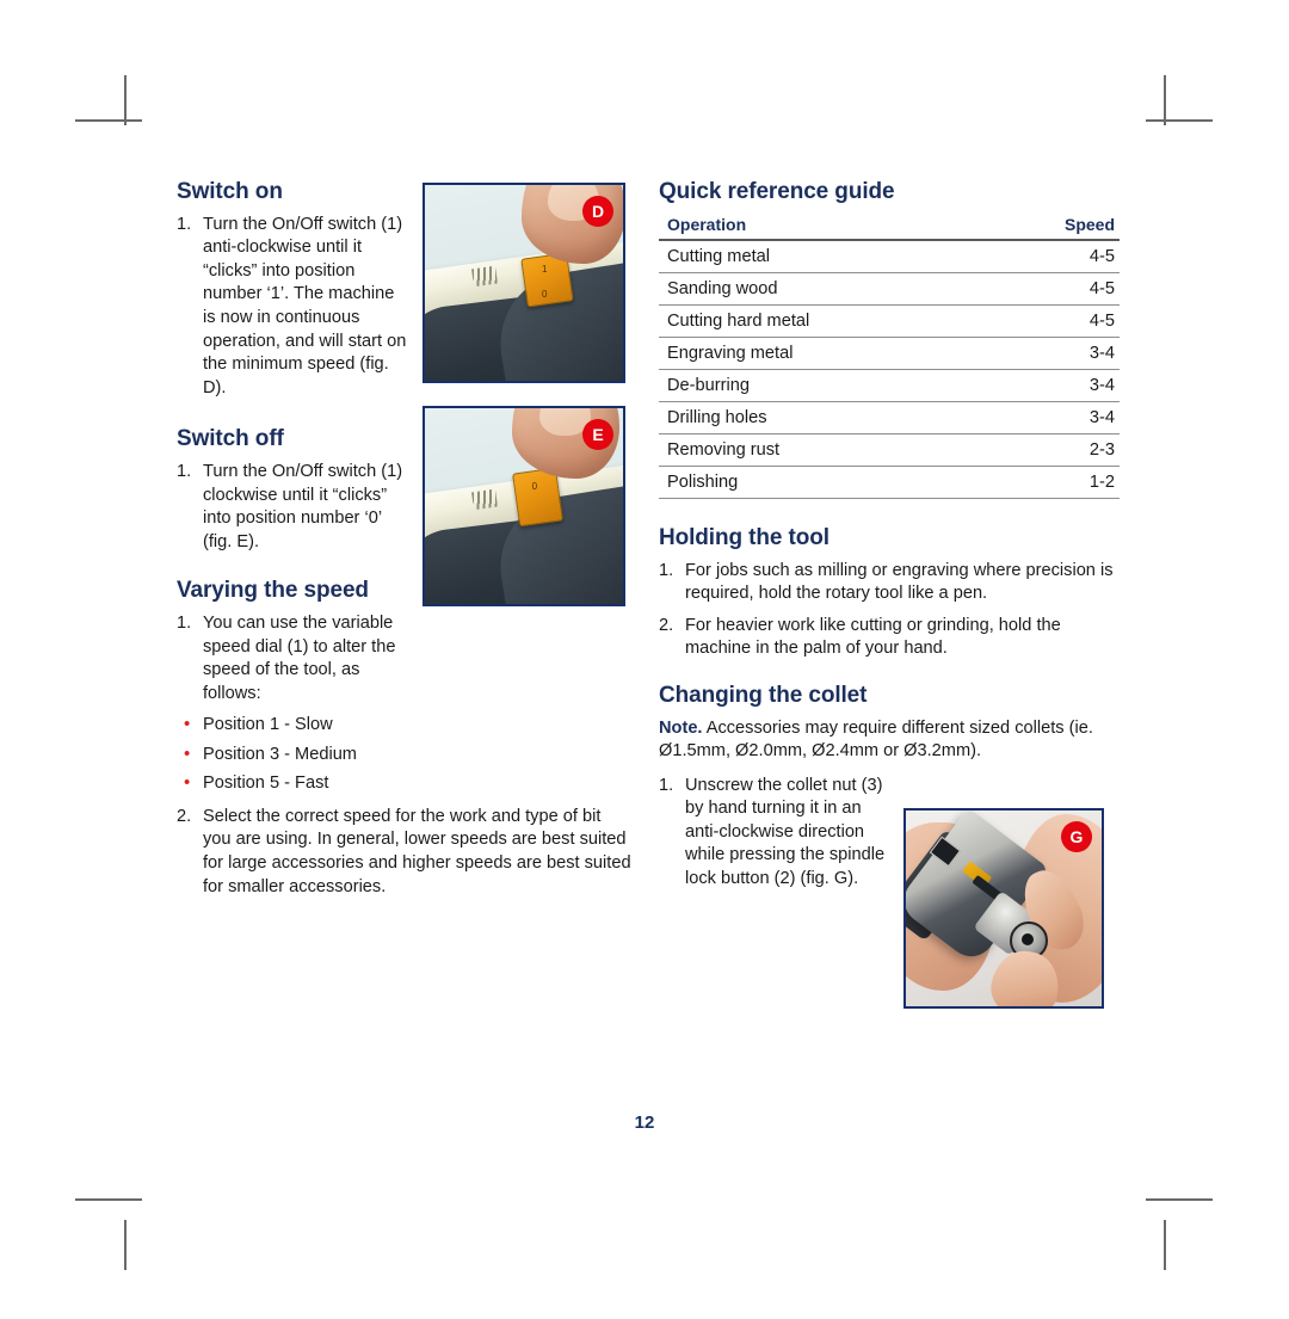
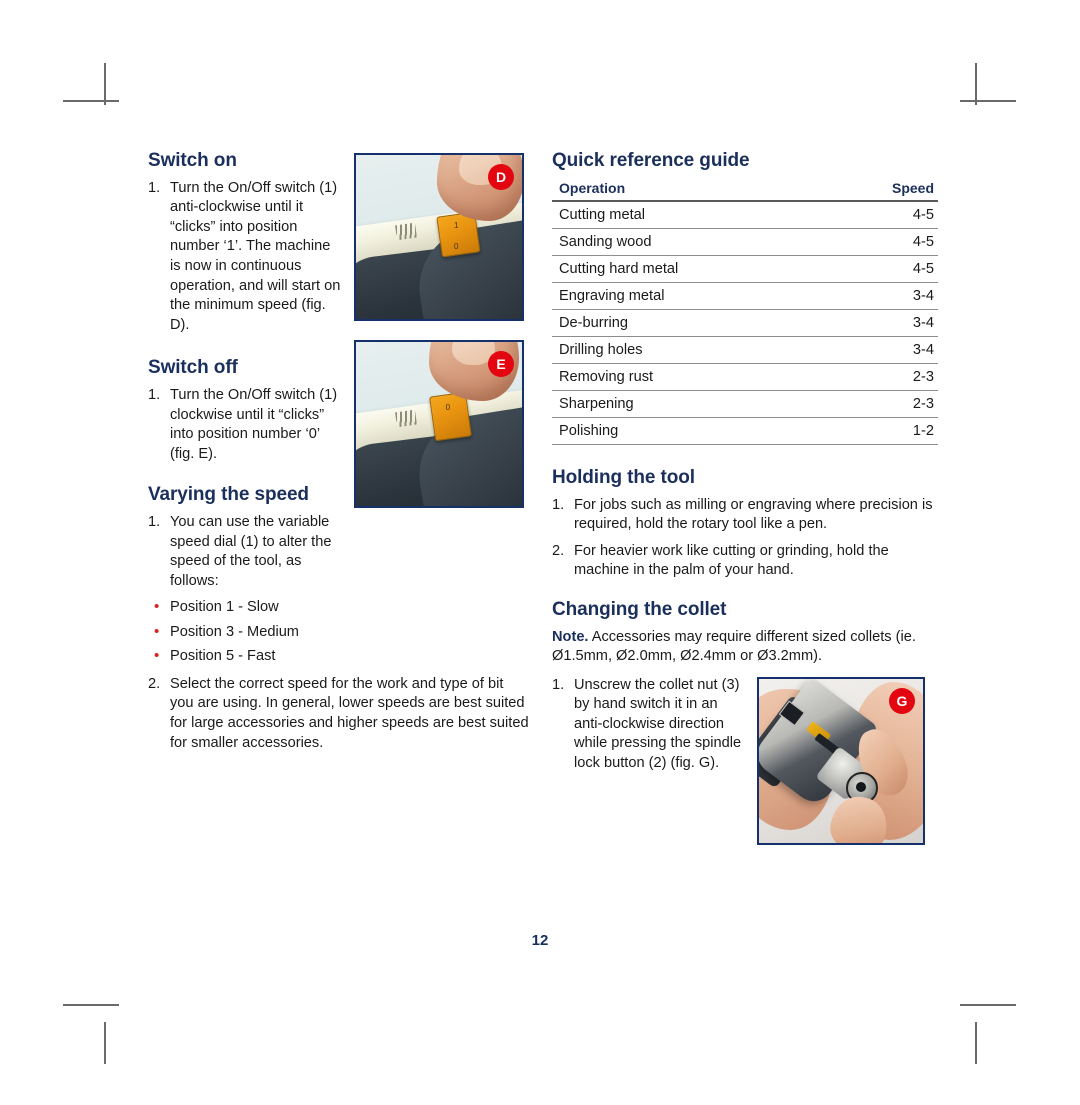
  1
  0
  D
  0
  E
  G
  Switch on
  1.
  Turn the On/Off switch (1) anti-clockwise until it “clicks” into position number ‘1’. The machine is now in continuous operation, and will start on the minimum speed (fig. D).
  Switch off
  1.
  Turn the On/Off switch (1) clockwise until it “clicks” into position number ‘0’ (fig. E).
  Varying the speed
  1.
  You can use the variable speed dial (1) to alter the speed of the tool, as follows:
  •
  Position 1 - Slow
  •
  Position 3 - Medium
  •
  Position 5 - Fast
  2.
  Select the correct speed for the work and type of bit you are using. In general, lower speeds are best suited for large accessories and higher speeds are best suited for smaller accessories.
  Quick reference guide
  Operation	Speed
  Cutting metal	4-5
  Sanding wood	4-5
  Cutting hard metal	4-5
  Engraving metal	3-4
  De-burring	3-4
  Drilling holes	3-4
  Removing rust	2-3
+ Sharpening	2-3
  Polishing	1-2
  Holding the tool
  1.
  For jobs such as milling or engraving where precision is required, hold the rotary tool like a pen.
  2.
  For heavier work like cutting or grinding, hold the machine in the palm of your hand.
  Changing the collet
  Note. Accessories may require different sized collets (ie. Ø1.5mm, Ø2.0mm, Ø2.4mm or Ø3.2mm).
  1.
- Unscrew the collet nut (3) by hand turning it in an anti-clockwise direction while pressing the spindle lock button (2) (fig. G).
+ Unscrew the collet nut (3) by hand switch it in an anti-clockwise direction while pressing the spindle lock button (2) (fig. G).
  12
